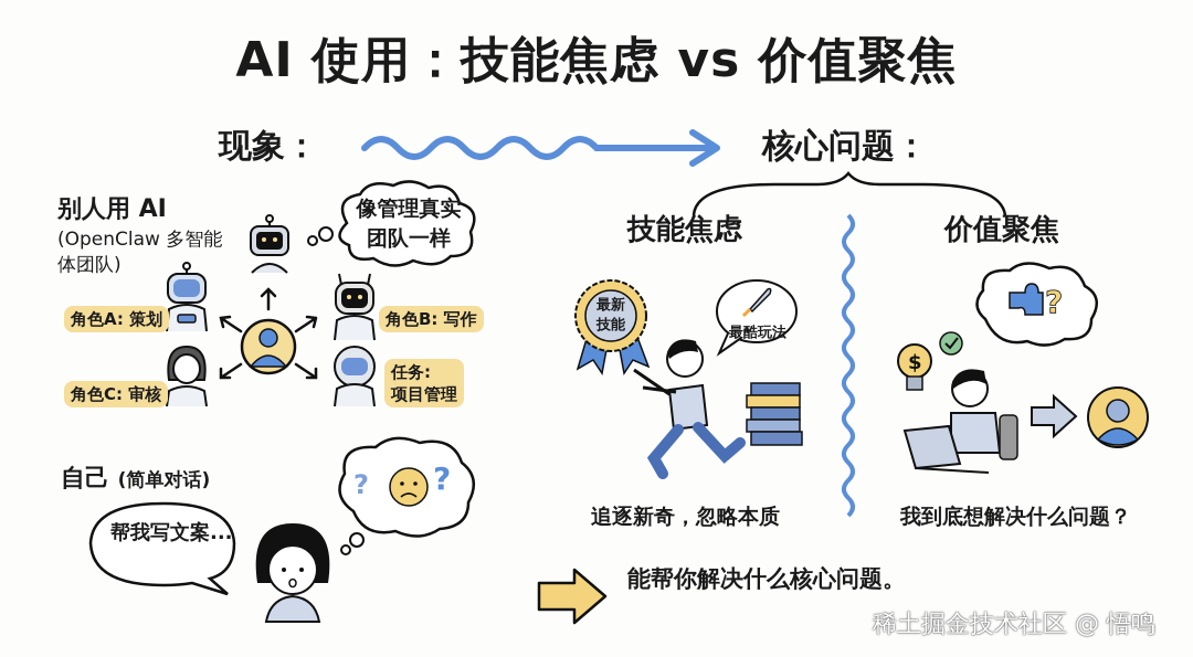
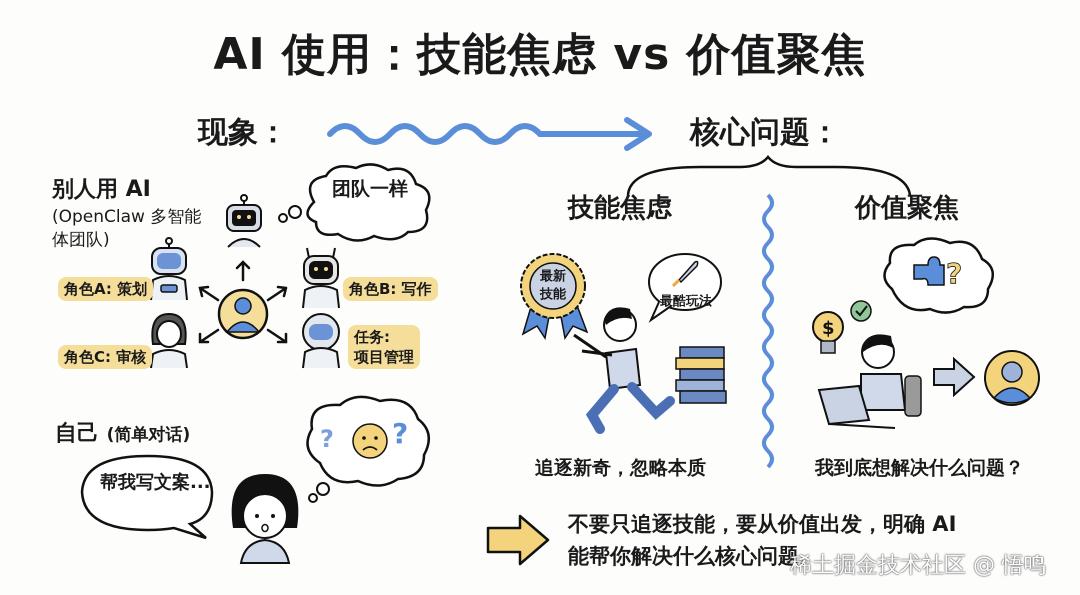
  AI 使用：技能焦虑 vs 价值聚焦
  现象：
  核心问题：
  别人用 AI
  (OpenClaw 多智能
  体团队)
- 像管理真实
  团队一样
  角色A: 策划
  角色B: 写作
  角色C: 审核
  任务:
  项目管理
  自己 (简单对话)
  帮我写文案...
  ?
  ?
  技能焦虑
  最新
  技能
  最酷玩法
  追逐新奇，忽略本质
  价值聚焦
  ?
  $
  我到底想解决什么问题？
+ 不要只追逐技能，要从价值出发，明确 AI
  能帮你解决什么核心问题。
  稀土掘金技术社区 @ 悟鸣
